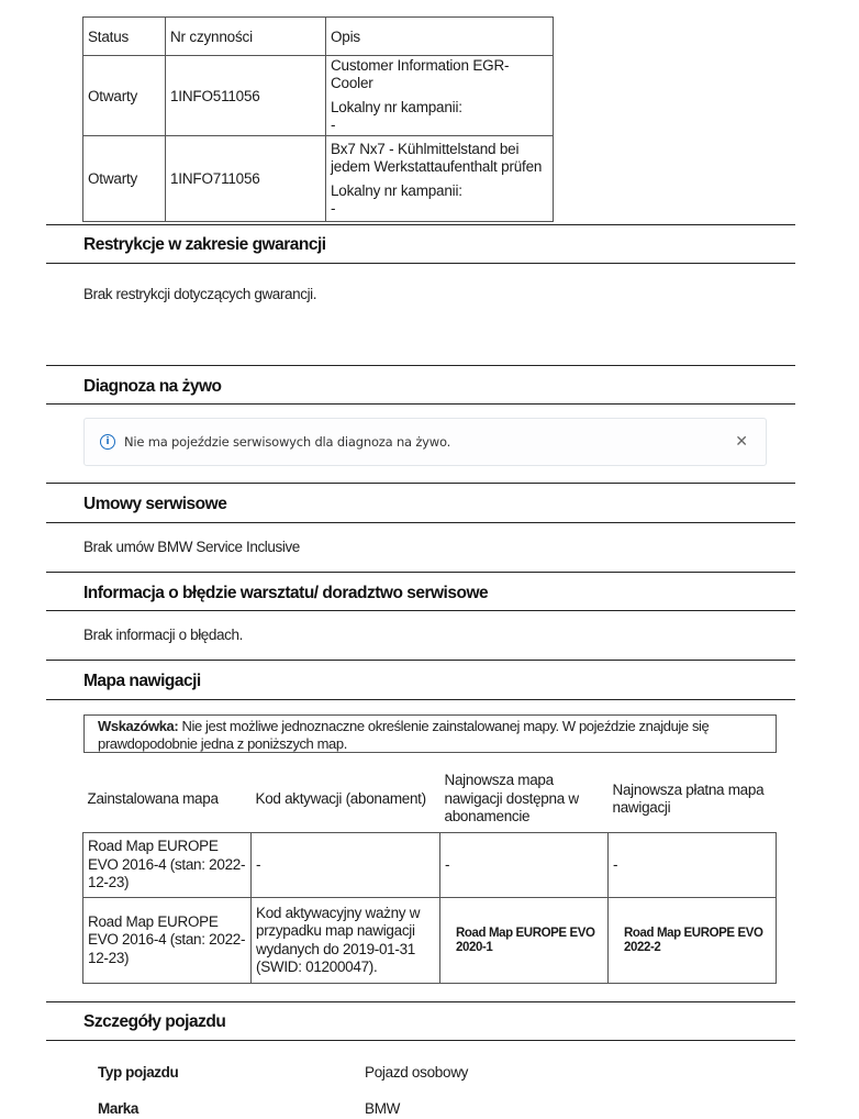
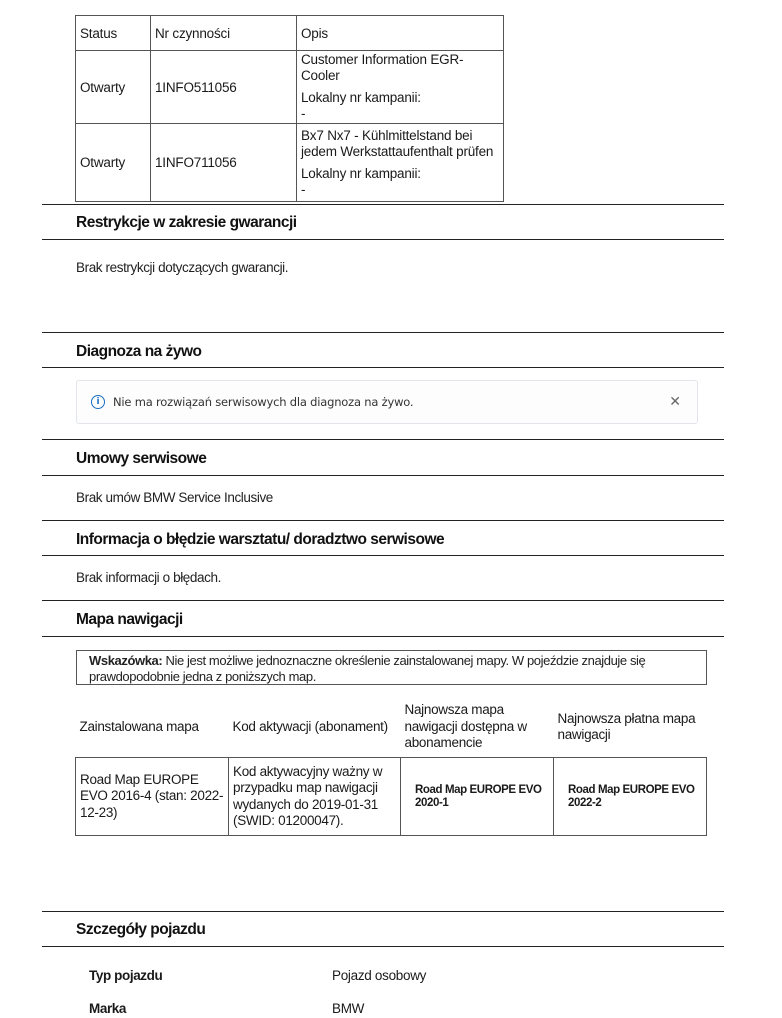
  Status	Nr czynności	Opis
  Otwarty	1INFO511056	Customer Information EGR-Cooler Lokalny nr kampanii: -
  Otwarty	1INFO711056	Bx7 Nx7 - Kühlmittelstand bei jedem Werkstattaufenthalt prüfen Lokalny nr kampanii: -
  Restrykcje w zakresie gwarancji
  Brak restrykcji dotyczących gwarancji.
  Diagnoza na żywo
  i
- Nie ma pojeździe serwisowych dla diagnoza na żywo.
+ Nie ma rozwiązań serwisowych dla diagnoza na żywo.
  ✕
  Umowy serwisowe
  Brak umów BMW Service Inclusive
  Informacja o błędzie warsztatu/ doradztwo serwisowe
  Brak informacji o błędach.
  Mapa nawigacji
  Wskazówka: Nie jest możliwe jednoznaczne określenie zainstalowanej mapy. W pojeździe znajduje się prawdopodobnie jedna z poniższych map.
  Zainstalowana mapa	Kod aktywacji (abonament)	Najnowsza mapa nawigacji dostępna w abonamencie	Najnowsza płatna mapa nawigacji
- Road Map EUROPE EVO 2016-4 (stan: 2022-12-23)	-	-	-
  Road Map EUROPE EVO 2016-4 (stan: 2022-12-23)	Kod aktywacyjny ważny w przypadku map nawigacji wydanych do 2019-01-31 (SWID: 01200047).	Road Map EUROPE EVO 2020-1	Road Map EUROPE EVO 2022-2
  Szczegóły pojazdu
  Typ pojazdu
  Pojazd osobowy
  Marka
  BMW
